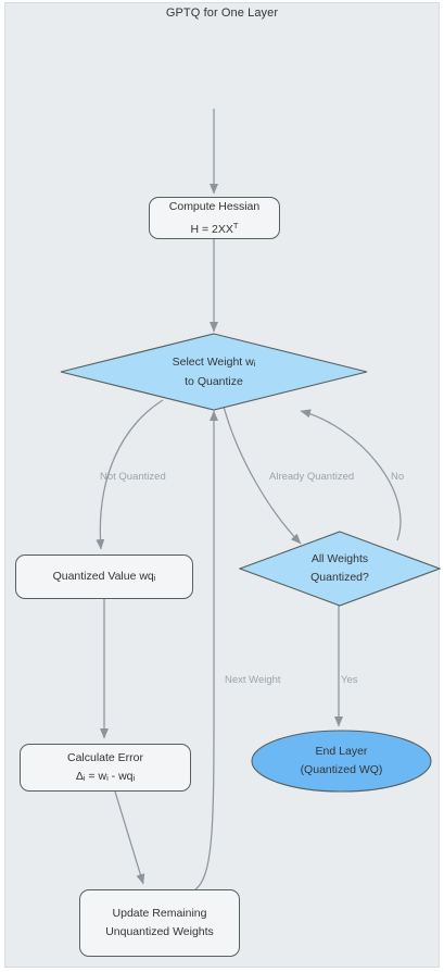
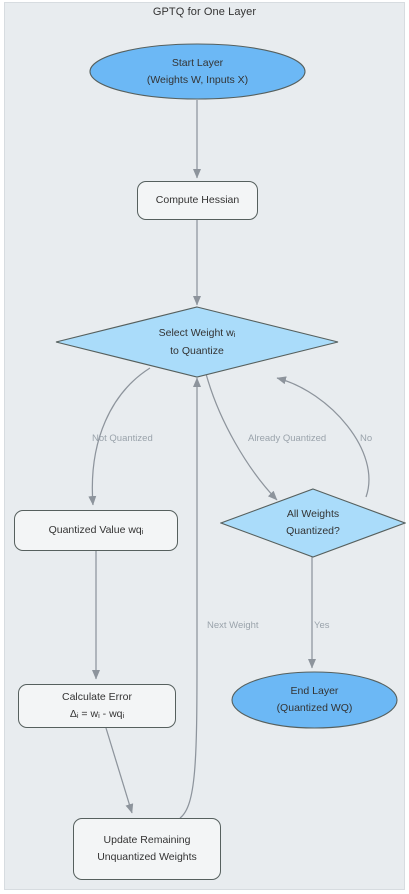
  GPTQ for One Layer
+ Start Layer
+ (Weights W, Inputs X)
  Compute Hessian
- H = 2XXT
  Select Weight wi
  to Quantize
  Quantized Value wqi
  All Weights
  Quantized?
  Calculate Error
  Δi = wi - wqi
  End Layer
  (Quantized WQ)
  Update Remaining
  Unquantized Weights
  Not Quantized
  Already Quantized
  No
  Next Weight
  Yes
